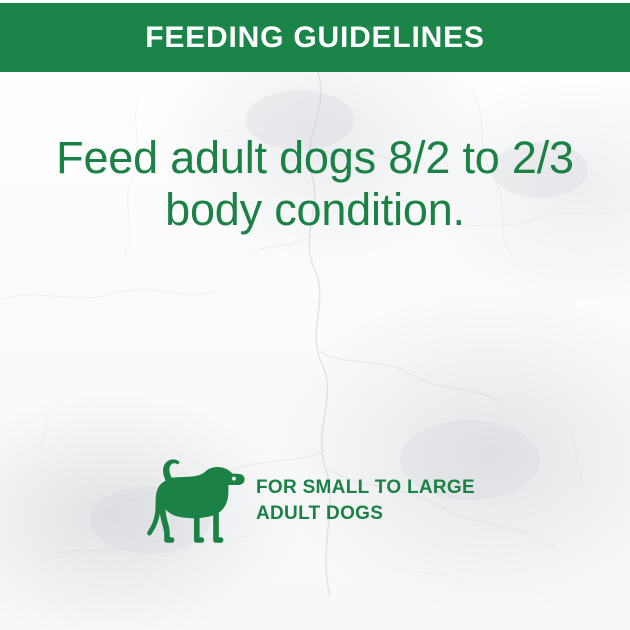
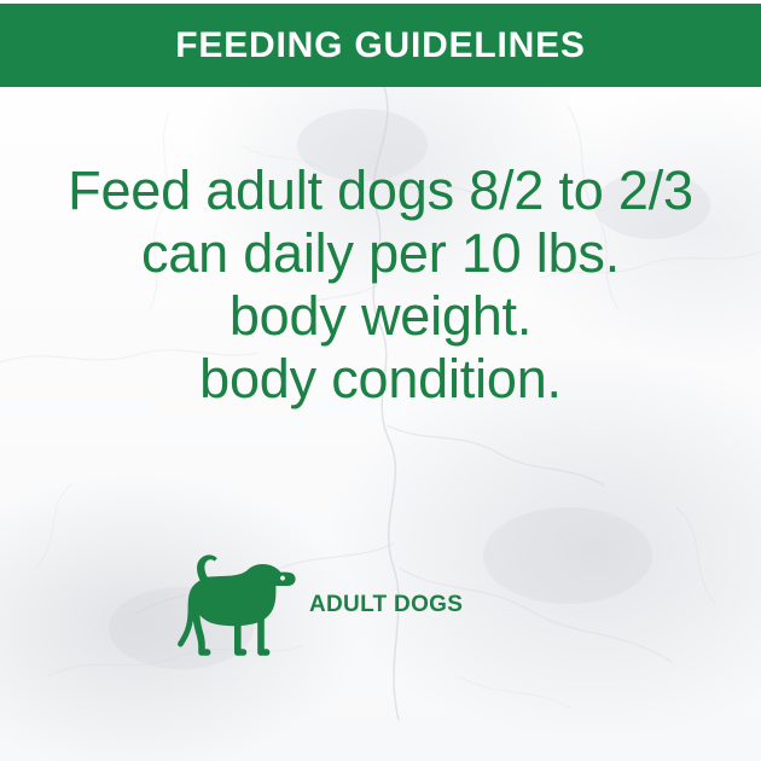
  FEEDING GUIDELINES
  Feed adult dogs 8/2 to 2/3
+ can daily per 10 lbs.
+ body weight.
  body condition.
- FOR SMALL TO LARGE
  ADULT DOGS
